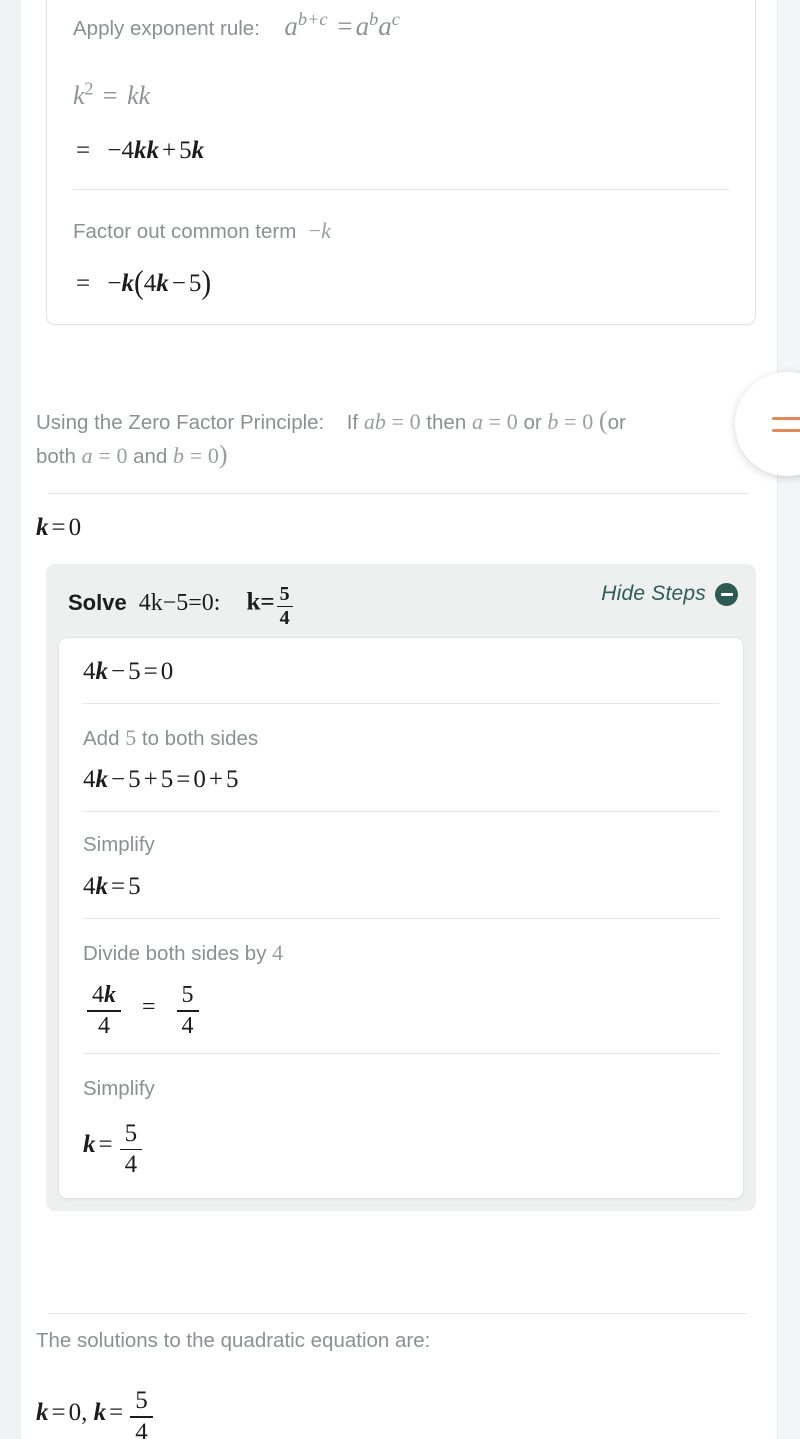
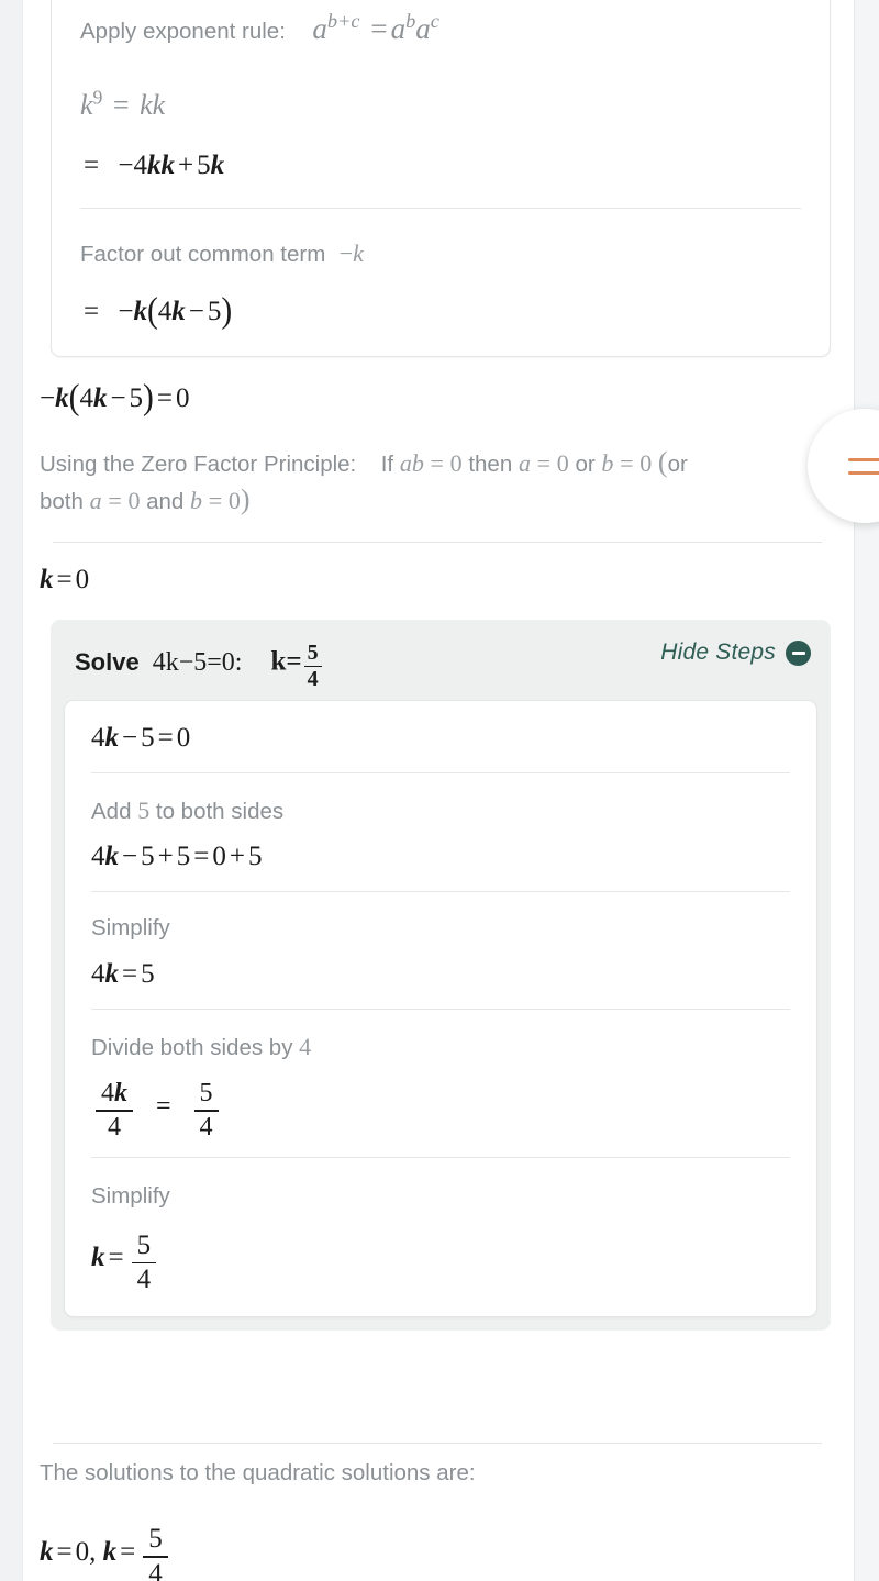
  Apply exponent rule: ab+c =abac
- k2 = kk
+ k9 = kk
  = −4kk+5k
  Factor out common term −k
  = −k(4k−5)
+ −k(4k−5)=0
  Using the Zero Factor Principle: If ab = 0 then a = 0 or b = 0 (or both a = 0 and b = 0)
  k=0
  Solve
  4k−5=0:
  k=
  5
  4
  Hide Steps
  4k−5=0
  Add 5 to both sides
  4k−5+5=0+5
  Simplify
  4k=5
  Divide both sides by 4
  4k
  4
  =
  5
  4
  Simplify
  k=
  5
  4
- The solutions to the quadratic equation are:
+ The solutions to the quadratic solutions are:
  k=0, k=
  5
  4
